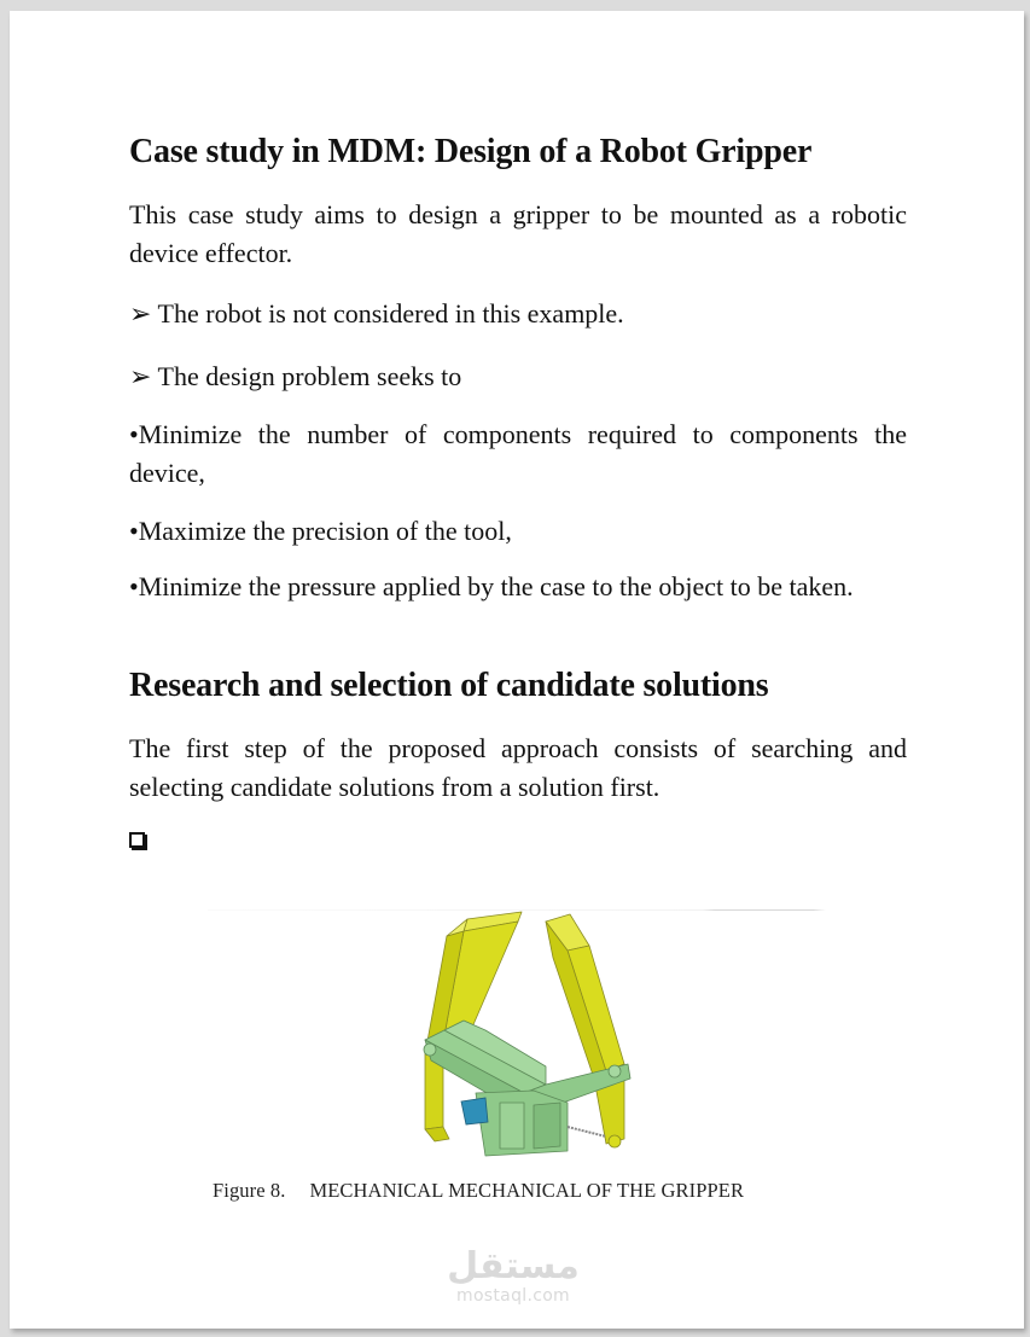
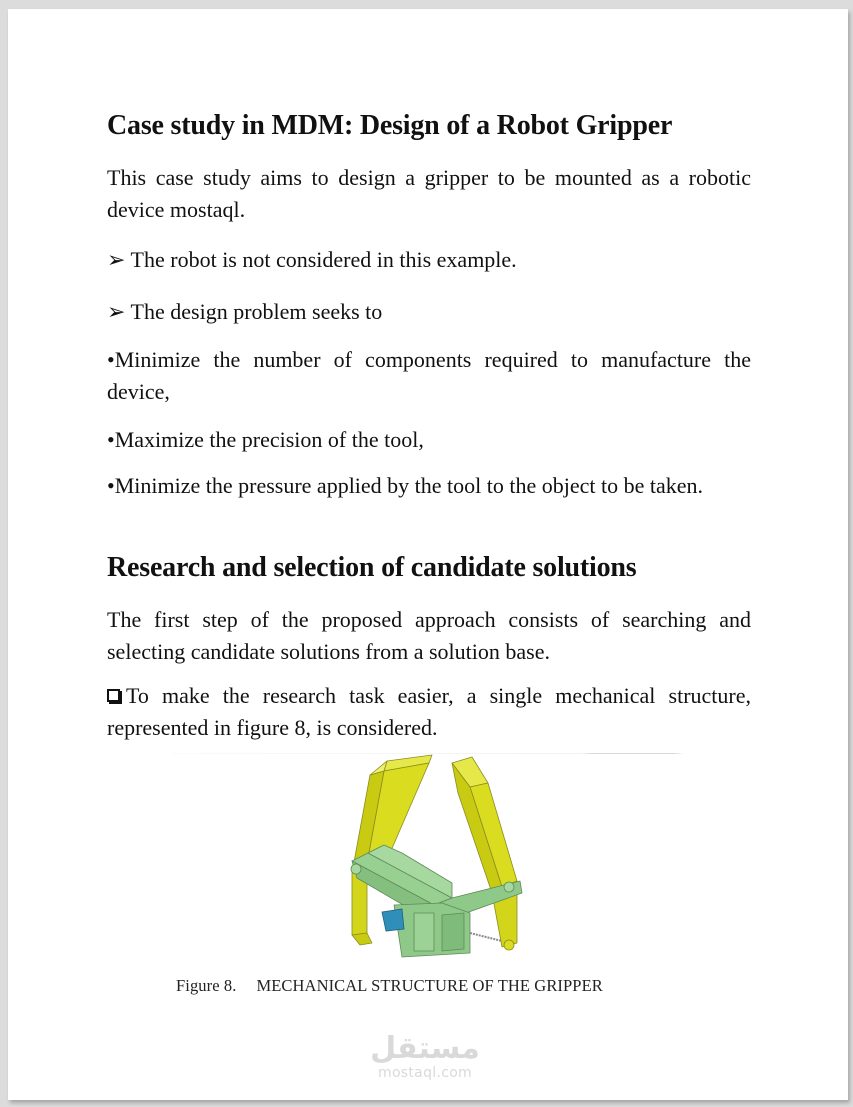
  Case study in MDM: Design of a Robot Gripper
- This case study aims to design a gripper to be mounted as a robotic device effector.
+ This case study aims to design a gripper to be mounted as a robotic device mostaql.
  ➢ The robot is not considered in this example.
  ➢ The design problem seeks to
- •Minimize the number of components required to components the device,
+ •Minimize the number of components required to manufacture the device,
  •Maximize the precision of the tool,
- •Minimize the pressure applied by the case to the object to be taken.
+ •Minimize the pressure applied by the tool to the object to be taken.
  Research and selection of candidate solutions
- The first step of the proposed approach consists of searching and selecting candidate solutions from a solution first.
+ The first step of the proposed approach consists of searching and selecting candidate solutions from a solution base.
+ To make the research task easier, a single mechanical structure, represented in figure 8, is considered.
- Figure 8. MECHANICAL MECHANICAL OF THE GRIPPER
+ Figure 8. MECHANICAL STRUCTURE OF THE GRIPPER
  مستقل
  mostaql.com
